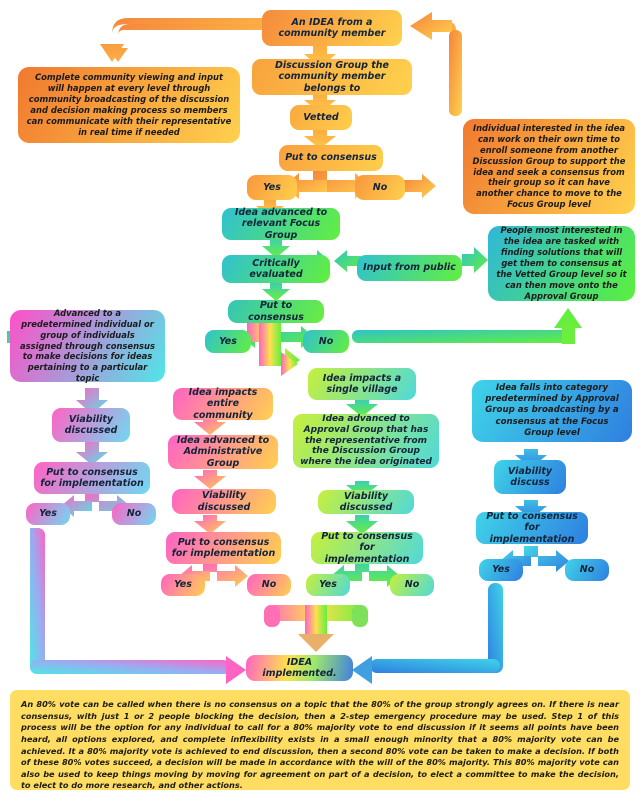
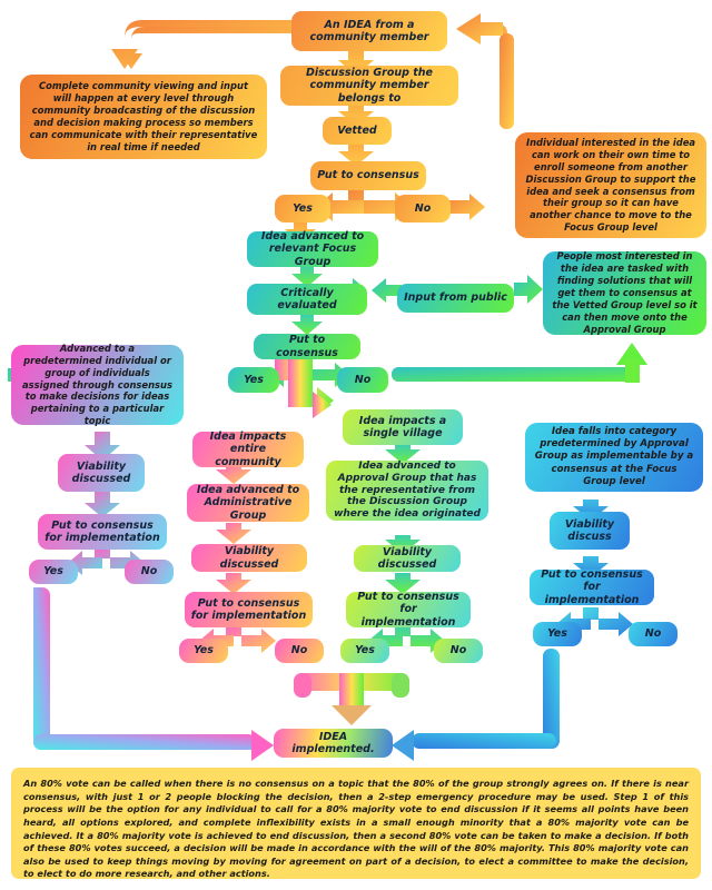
  An IDEA from a community member
  Discussion Group the community member belongs to
  Vetted
  Put to consensus
  Yes
  No
  Complete community viewing and input will happen at every level through community broadcasting of the discussion and decision making process so members can communicate with their representative in real time if needed
  Individual interested in the idea can work on their own time to enroll someone from another Discussion Group to support the idea and seek a consensus from their group so it can have another chance to move to the Focus Group level
  Idea advanced to relevant Focus Group
  Critically evaluated
  Input from public
  People most interested in the idea are tasked with finding solutions that will get them to consensus at the Vetted Group level so it can then move onto the Approval Group
  Put to consensus
  Yes
  No
  Advanced to a predetermined individual or group of individuals assigned through consensus to make decisions for ideas pertaining to a particular topic
  Viability discussed
  Put to consensus for implementation
  Yes
  No
  Idea impacts entire community
  Idea advanced to Administrative Group
  Viability discussed
  Put to consensus for implementation
  Yes
  No
  Idea impacts a single village
  Idea advanced to Approval Group that has the representative from the Discussion Group where the idea originated
  Viability discussed
  Put to consensus for implementation
  Yes
  No
- Idea falls into category predetermined by Approval Group as broadcasting by a consensus at the Focus Group level
+ Idea falls into category predetermined by Approval Group as implementable by a consensus at the Focus Group level
  Viability discuss
  Put to consensus for implementation
  Yes
  No
  IDEA implemented.
  An 80% vote can be called when there is no consensus on a topic that the 80% of the group strongly agrees on. If there is near consensus, with just 1 or 2 people blocking the decision, then a 2-step emergency procedure may be used. Step 1 of this process will be the option for any individual to call for a 80% majority vote to end discussion if it seems all points have been heard, all options explored, and complete inflexibility exists in a small enough minority that a 80% majority vote can be achieved. It a 80% majority vote is achieved to end discussion, then a second 80% vote can be taken to make a decision. If both of these 80% votes succeed, a decision will be made in accordance with the will of the 80% majority. This 80% majority vote can also be used to keep things moving by moving for agreement on part of a decision, to elect a committee to make the decision, to elect to do more research, and other actions.
